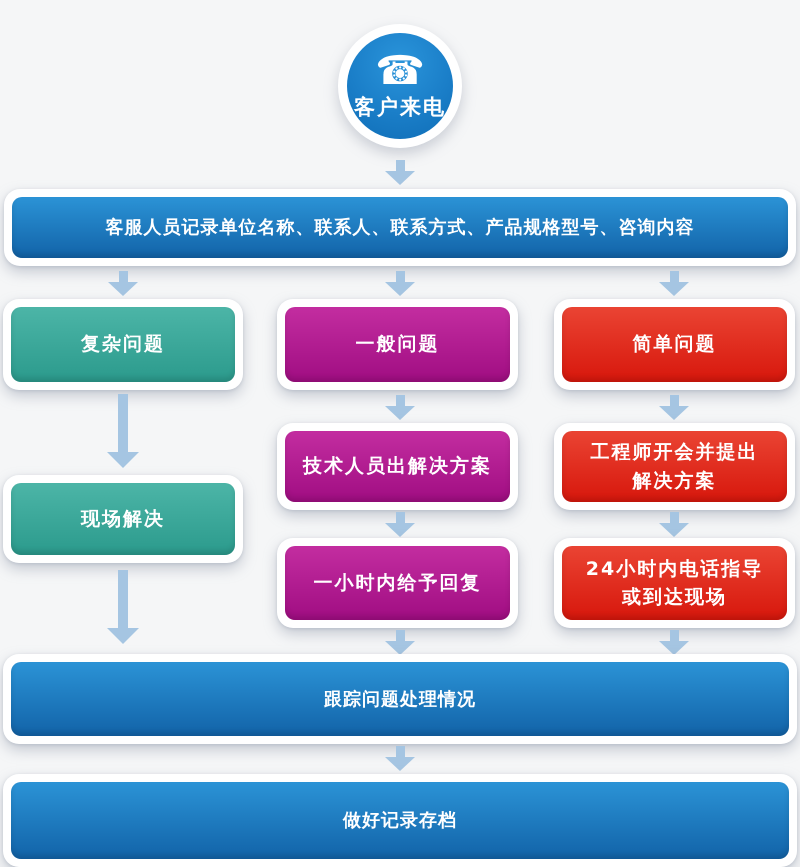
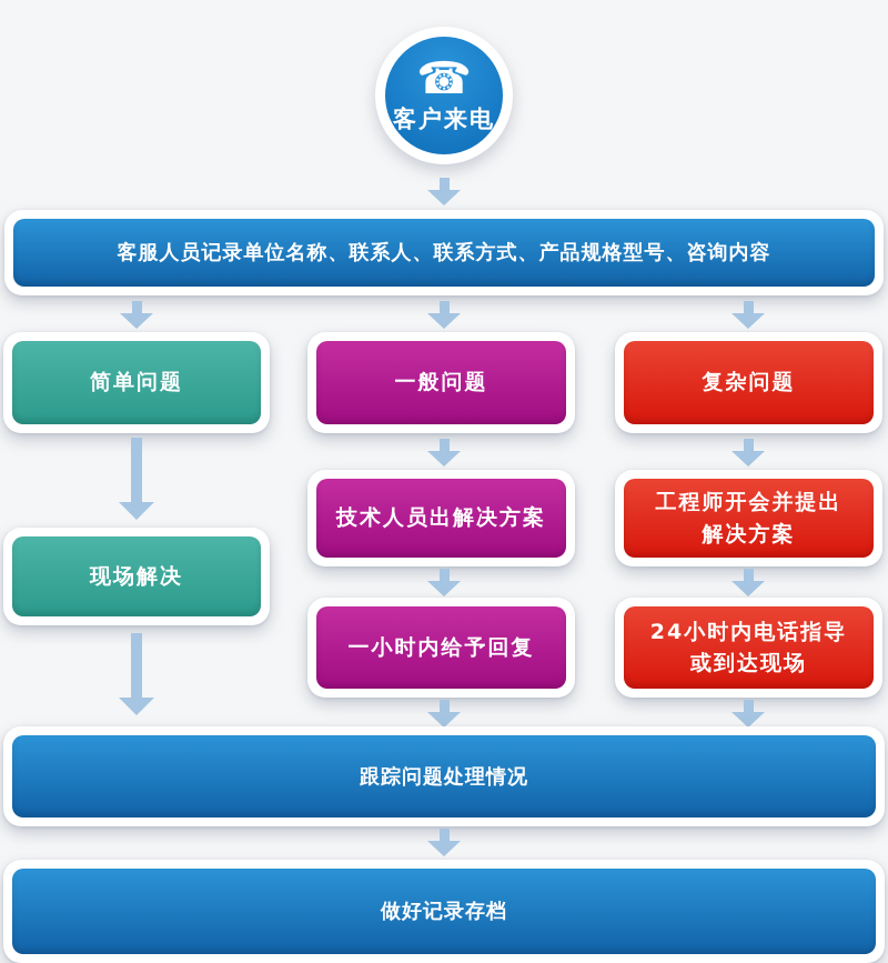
  ☎
  客户来电
  客服人员记录单位名称、联系人、联系方式、产品规格型号、咨询内容
- 复杂问题
+ 简单问题
  一般问题
- 简单问题
+ 复杂问题
  现场解决
  技术人员出解决方案
  一小时内给予回复
  工程师开会并提出
  解决方案
  24小时内电话指导
  或到达现场
  跟踪问题处理情况
  做好记录存档
